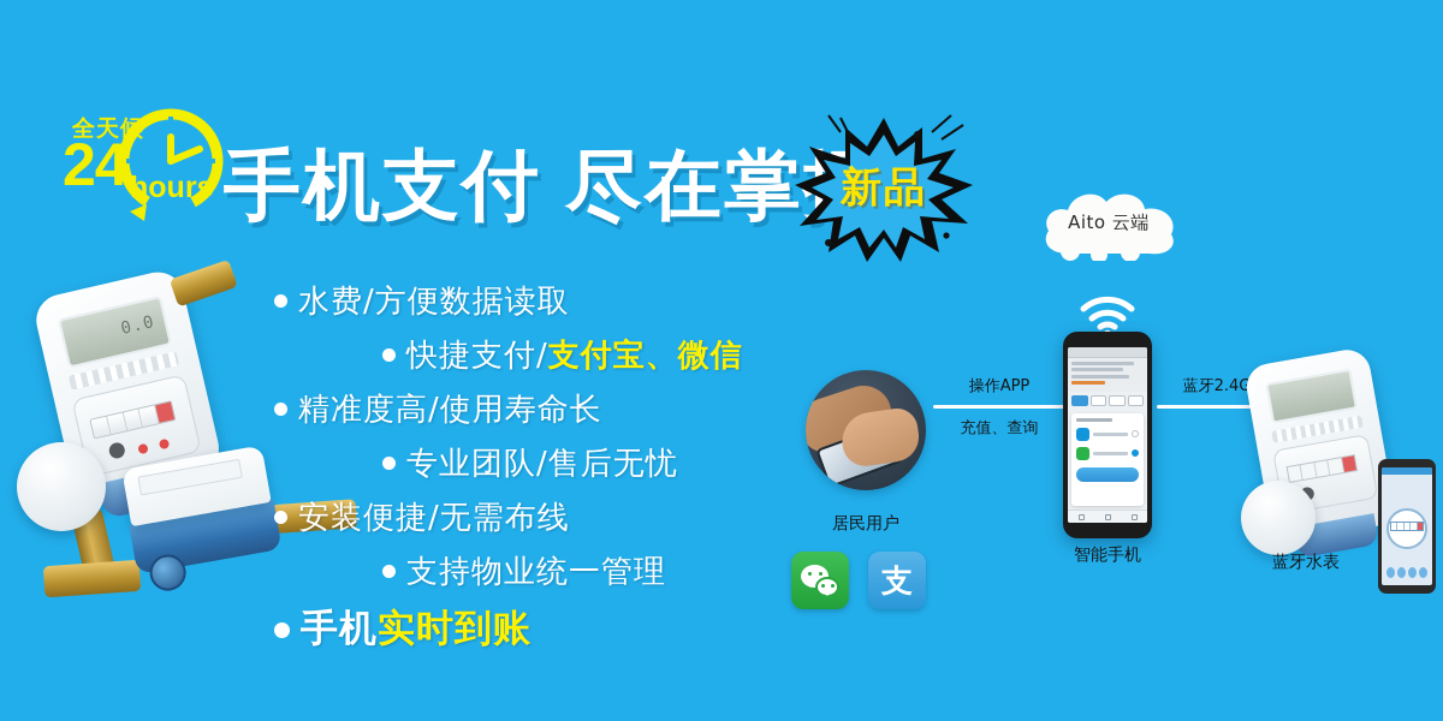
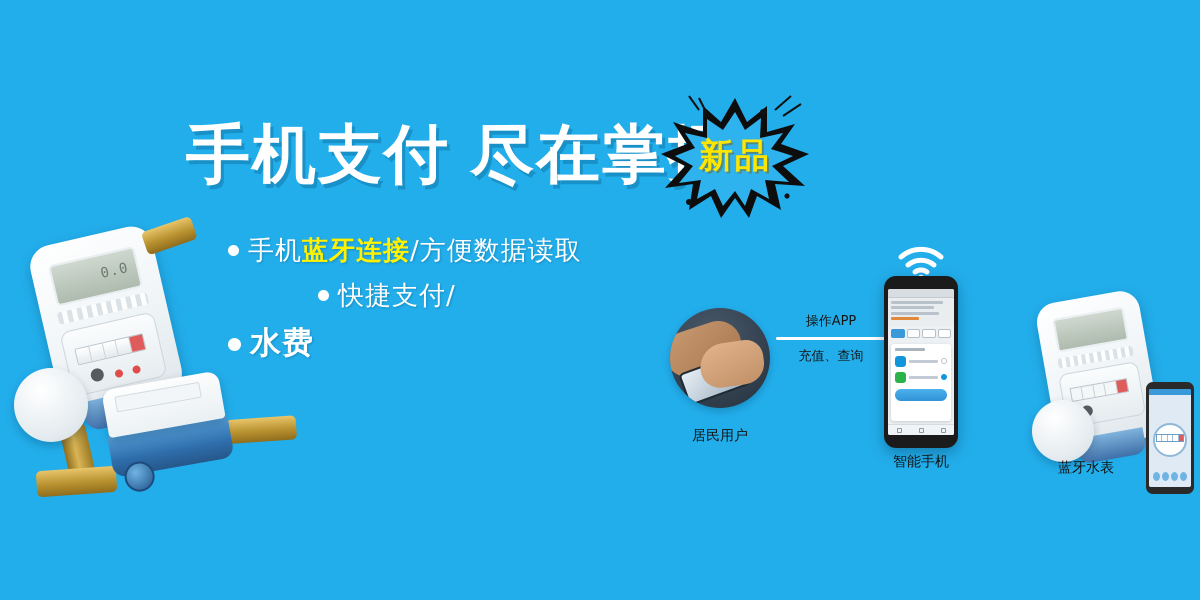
- 全天候
- 24
- hours
  手机支付 尽在掌
  新品
- 水费
+ 手机
+ 蓝牙连接
  /方便数据读取
  快捷支付/
- 支付宝、微信
- 精准度高/使用寿命长
- 专业团队/售后无忧
- 安装便捷/无需布线
- 支持物业统一管理
- 手机
+ 水费
- 实时到账
- Aito 云端
  居民用户
- 支
  操作APP
  充值、查询
  智能手机
- 蓝牙2.4G
  蓝牙水表
